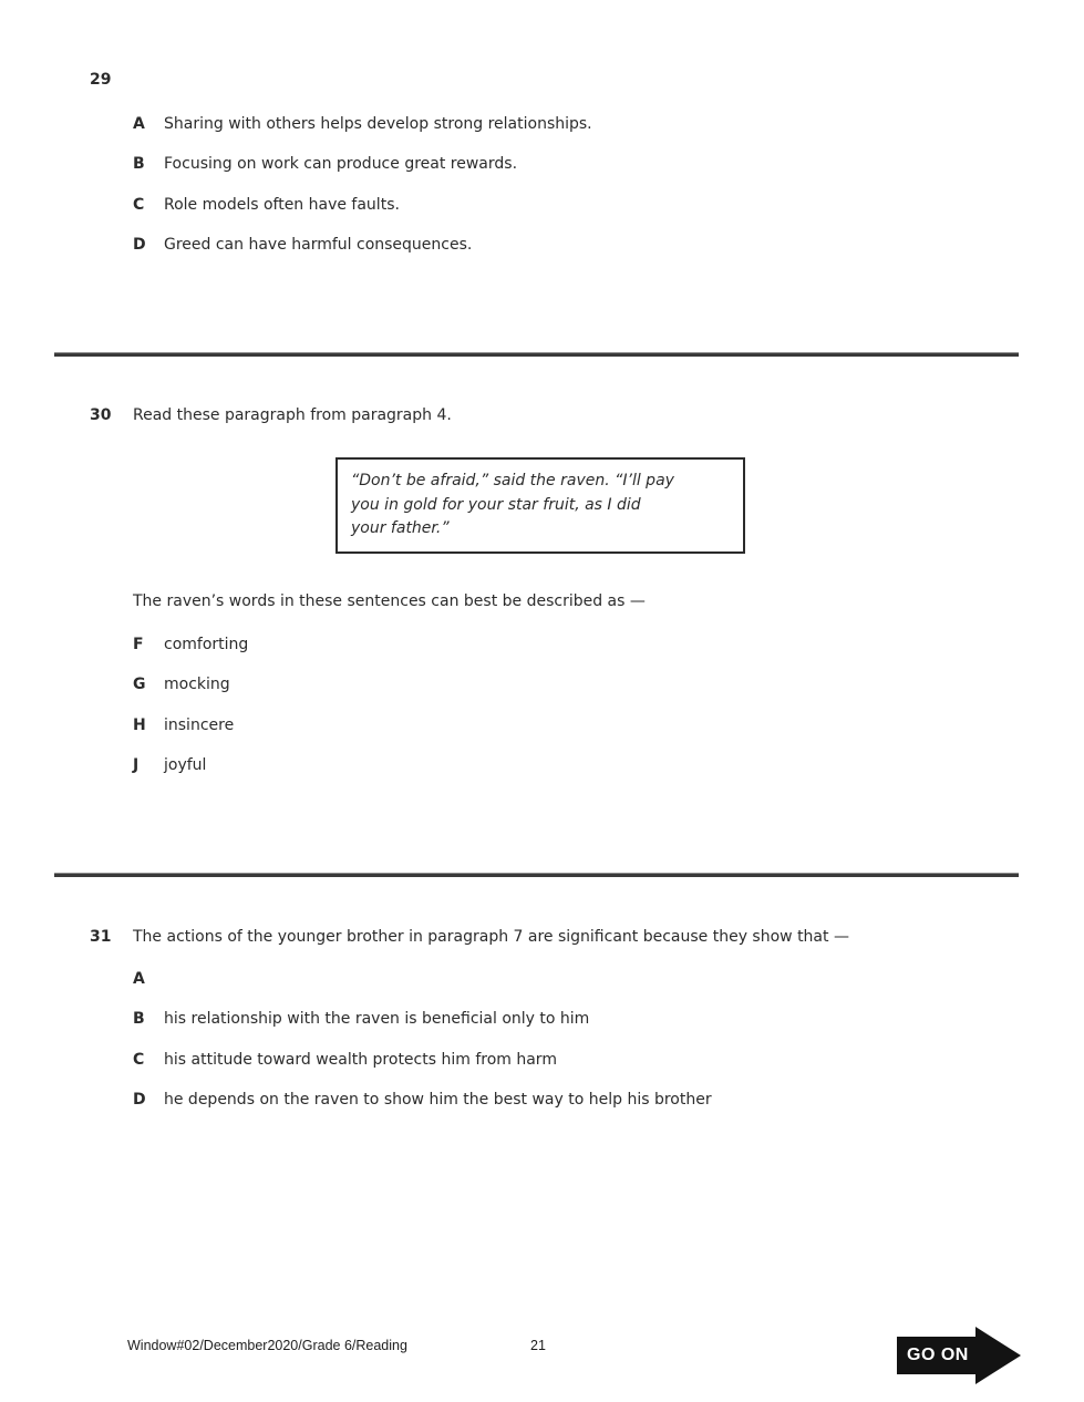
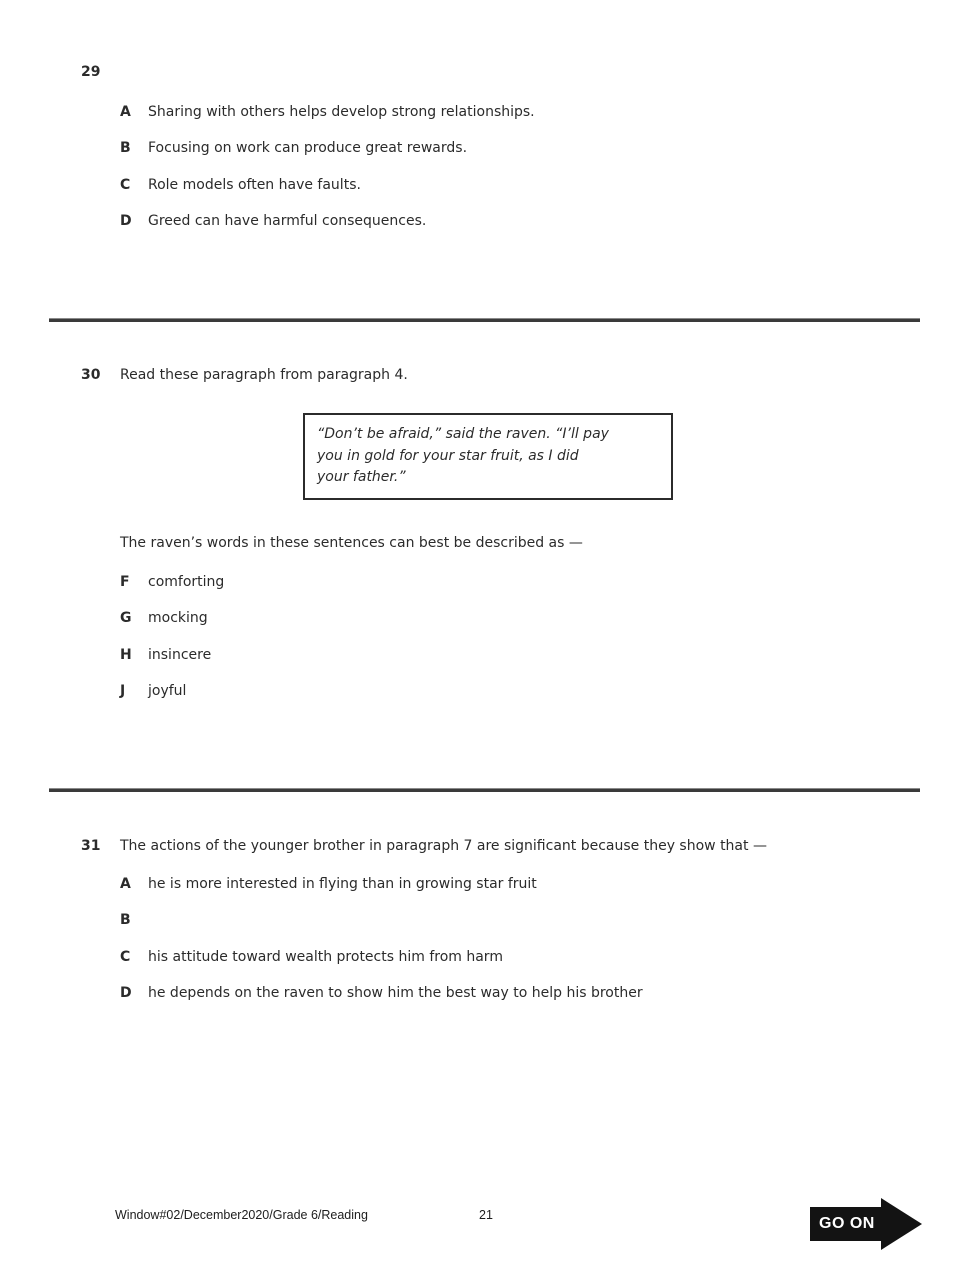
  29
  A
  Sharing with others helps develop strong relationships.
  B
  Focusing on work can produce great rewards.
  C
  Role models often have faults.
  D
  Greed can have harmful consequences.
  30
  Read these paragraph from paragraph 4.
  “Don’t be afraid,” said the raven. “I’ll pay
  you in gold for your star fruit, as I did
  your father.”
  The raven’s words in these sentences can best be described as —
  F
  comforting
  G
  mocking
  H
  insincere
  J
  joyful
  31
  The actions of the younger brother in paragraph 7 are significant because they show that —
  A
+ he is more interested in flying than in growing star fruit
  B
- his relationship with the raven is beneficial only to him
  C
  his attitude toward wealth protects him from harm
  D
  he depends on the raven to show him the best way to help his brother
  Window#02/December2020/Grade 6/Reading
  21
  GO ON
